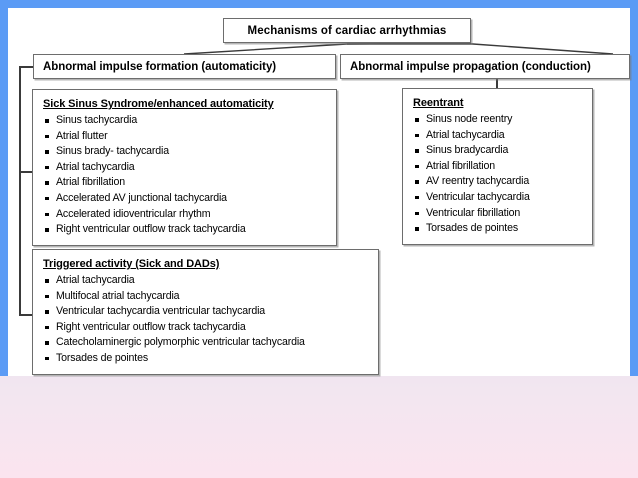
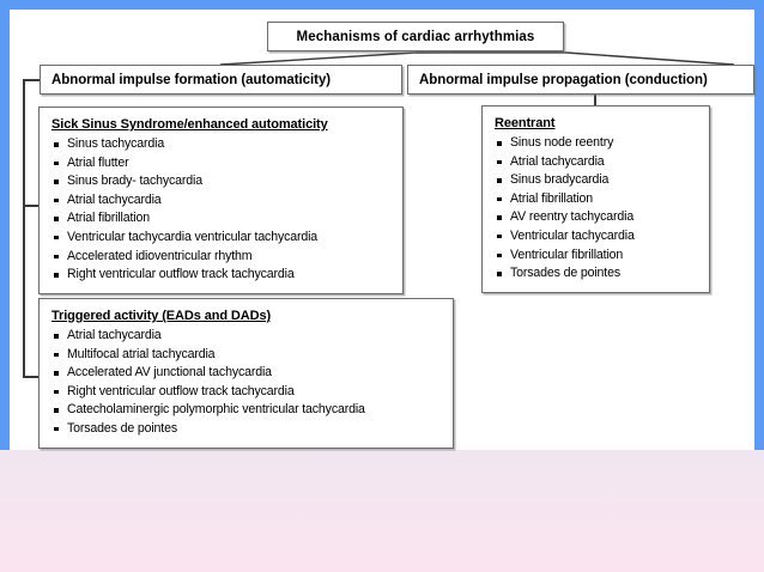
  Mechanisms of cardiac arrhythmias
  Abnormal impulse formation (automaticity)
  Abnormal impulse propagation (conduction)
  Sick Sinus Syndrome/enhanced automaticity
  Sinus tachycardia
  Atrial flutter
  Sinus brady- tachycardia
  Atrial tachycardia
  Atrial fibrillation
- Accelerated AV junctional tachycardia
+ Ventricular tachycardia ventricular tachycardia
  Accelerated idioventricular rhythm
  Right ventricular outflow track tachycardia
- Triggered activity (Sick and DADs)
+ Triggered activity (EADs and DADs)
  Atrial tachycardia
  Multifocal atrial tachycardia
- Ventricular tachycardia ventricular tachycardia
+ Accelerated AV junctional tachycardia
  Right ventricular outflow track tachycardia
  Catecholaminergic polymorphic ventricular tachycardia
  Torsades de pointes
  Reentrant
  Sinus node reentry
  Atrial tachycardia
  Sinus bradycardia
  Atrial fibrillation
  AV reentry tachycardia
  Ventricular tachycardia
  Ventricular fibrillation
  Torsades de pointes
